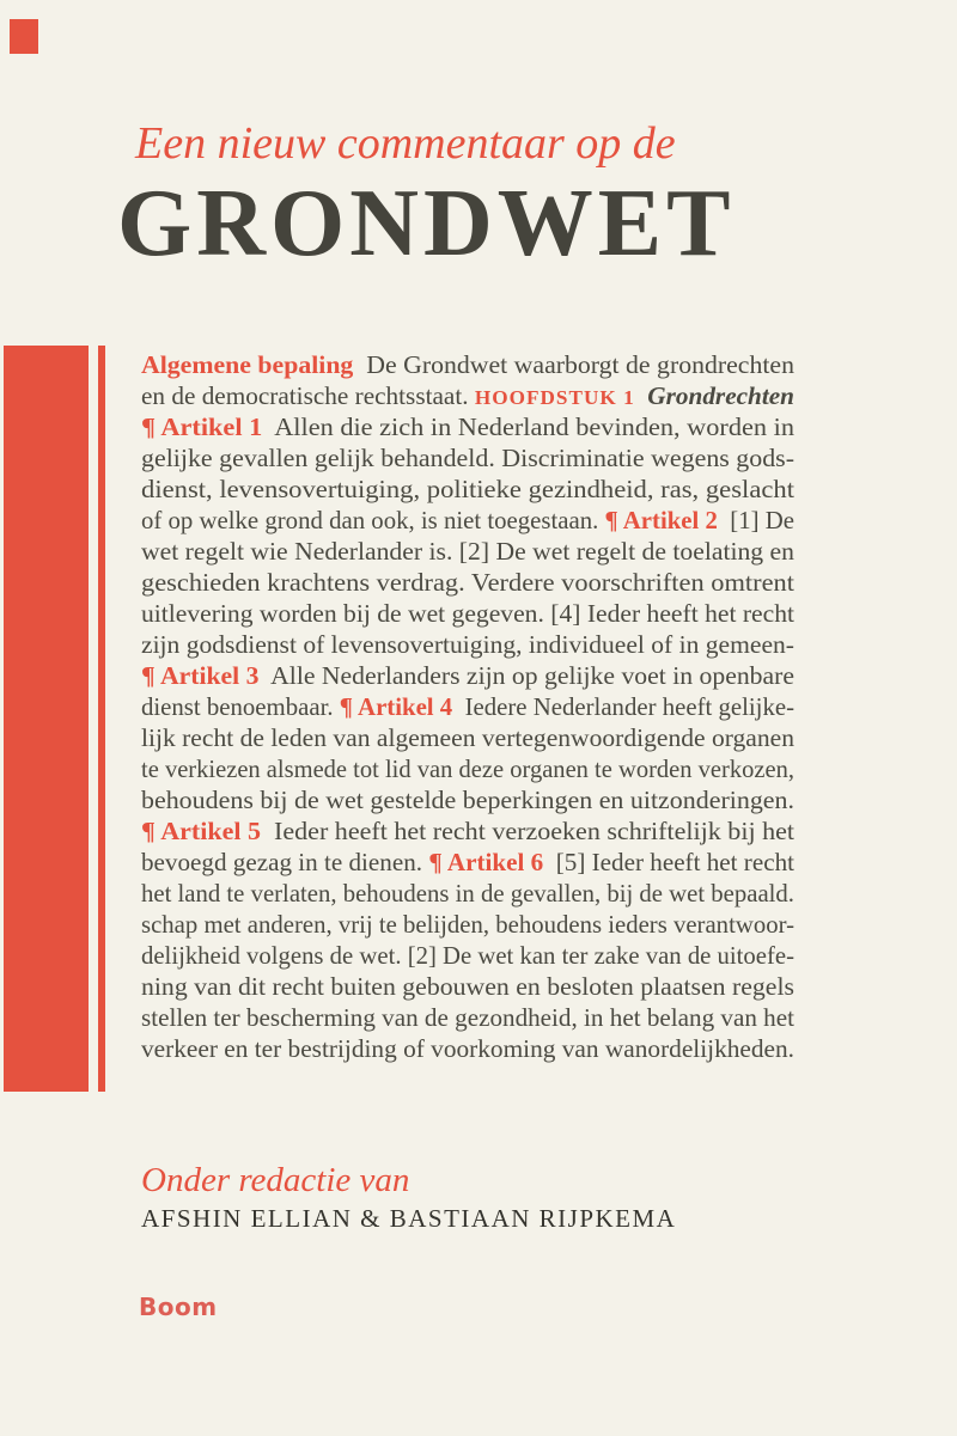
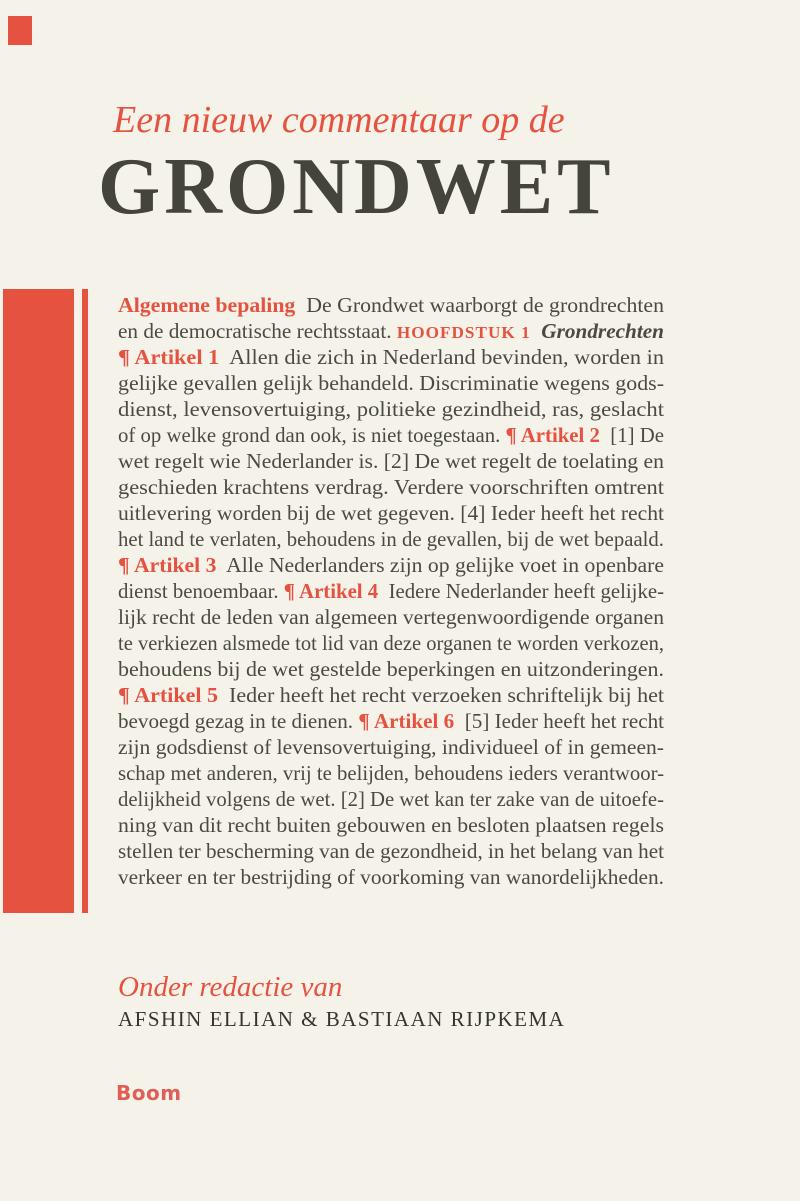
  Een nieuw commentaar op de
  GRONDWET
  Algemene bepaling De Grondwet waarborgt de grondrechten
  en de democratische rechtsstaat. HOOFDSTUK 1 Grondrechten
  ¶ Artikel 1 Allen die zich in Nederland bevinden, worden in
  gelijke gevallen gelijk behandeld. Discriminatie wegens gods-
  dienst, levensovertuiging, politieke gezindheid, ras, geslacht
  of op welke grond dan ook, is niet toegestaan. ¶ Artikel 2 [1] De
  wet regelt wie Nederlander is. [2] De wet regelt de toelating en
  geschieden krachtens verdrag. Verdere voorschriften omtrent
  uitlevering worden bij de wet gegeven. [4] Ieder heeft het recht
- zijn godsdienst of levensovertuiging, individueel of in gemeen-
+ het land te verlaten, behoudens in de gevallen, bij de wet bepaald.
  ¶ Artikel 3 Alle Nederlanders zijn op gelijke voet in openbare
  dienst benoembaar. ¶ Artikel 4 Iedere Nederlander heeft gelijke-
  lijk recht de leden van algemeen vertegenwoordigende organen
  te verkiezen alsmede tot lid van deze organen te worden verkozen,
  behoudens bij de wet gestelde beperkingen en uitzonderingen.
  ¶ Artikel 5 Ieder heeft het recht verzoeken schriftelijk bij het
  bevoegd gezag in te dienen. ¶ Artikel 6 [5] Ieder heeft het recht
- het land te verlaten, behoudens in de gevallen, bij de wet bepaald.
+ zijn godsdienst of levensovertuiging, individueel of in gemeen-
  schap met anderen, vrij te belijden, behoudens ieders verantwoor-
  delijkheid volgens de wet. [2] De wet kan ter zake van de uitoefe-
  ning van dit recht buiten gebouwen en besloten plaatsen regels
  stellen ter bescherming van de gezondheid, in het belang van het
  verkeer en ter bestrijding of voorkoming van wanordelijkheden.
  Onder redactie van
  AFSHIN ELLIAN & BASTIAAN RIJPKEMA
  Boom
